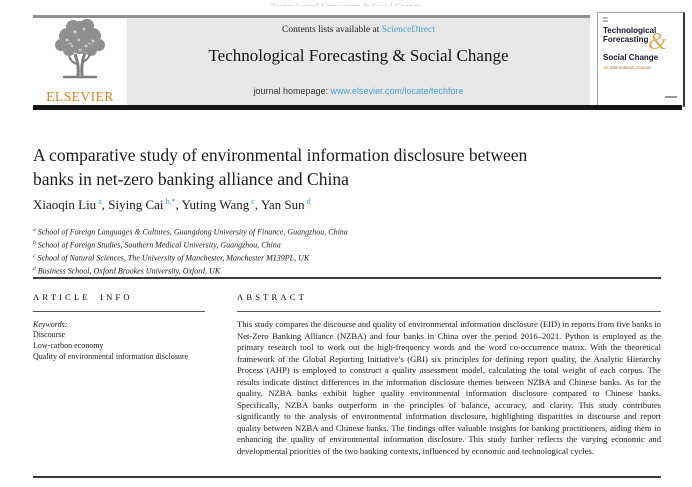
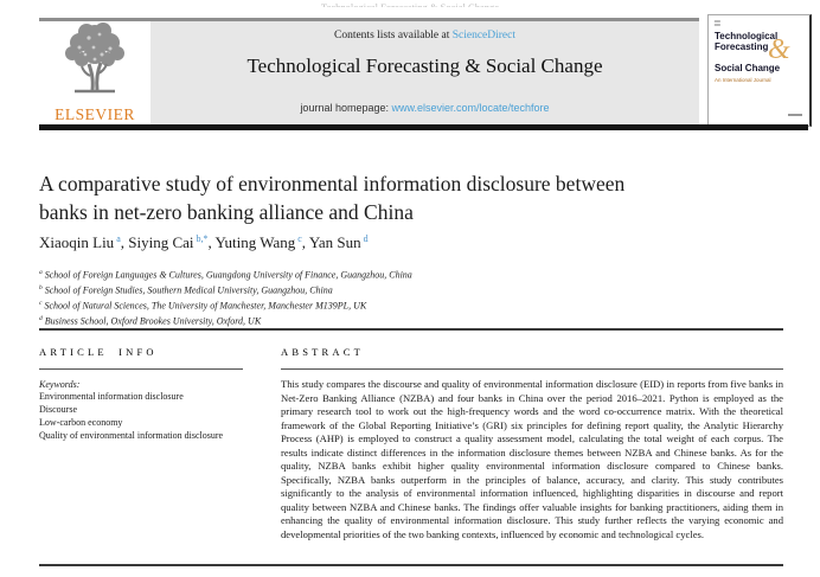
  ELSEVIER
  Contents lists available at ScienceDirect
  Technological Forecasting & Social Change
  journal homepage: www.elsevier.com/locate/techfore
  ≣
  &
  Technological
  Forecasting
  Social Change
  A comparative study of environmental information disclosure between
  banks in net-zero banking alliance and China
  Xiaoqin Liu a, Siying Cai b,*, Yuting Wang c, Yan Sun d
  School of Foreign Languages & Cultures, Guangdong University of Finance, Guangzhou, China
  School of Foreign Studies, Southern Medical University, Guangzhou, China
  School of Natural Sciences, The University of Manchester, Manchester M139PL, UK
  Business School, Oxford Brookes University, Oxford, UK
  ARTICLE INFO
  Keywords:
+ Environmental information disclosure
  Discourse
  Low-carbon economy
  Quality of environmental information disclosure
  ABSTRACT
- This study compares the discourse and quality of environmental information disclosure (EID) in reports from five banks in Net-Zero Banking Alliance (NZBA) and four banks in China over the period 2016–2021. Python is employed as the primary research tool to work out the high-frequency words and the word co-occurrence matrix. With the theoretical framework of the Global Reporting Initiative’s (GRI) six principles for defining report quality, the Analytic Hierarchy Process (AHP) is employed to construct a quality assessment model, calculating the total weight of each corpus. The results indicate distinct differences in the information disclosure themes between NZBA and Chinese banks. As for the quality, NZBA banks exhibit higher quality environmental information disclosure compared to Chinese banks. Specifically, NZBA banks outperform in the principles of balance, accuracy, and clarity. This study contributes significantly to the analysis of environmental information disclosure, highlighting disparities in discourse and report quality between NZBA and Chinese banks. The findings offer valuable insights for banking practitioners, aiding them in enhancing the quality of environmental information disclosure. This study further reflects the varying economic and developmental priorities of the two banking contexts, influenced by economic and technological cycles.
+ This study compares the discourse and quality of environmental information disclosure (EID) in reports from five banks in Net-Zero Banking Alliance (NZBA) and four banks in China over the period 2016–2021. Python is employed as the primary research tool to work out the high-frequency words and the word co-occurrence matrix. With the theoretical framework of the Global Reporting Initiative’s (GRI) six principles for defining report quality, the Analytic Hierarchy Process (AHP) is employed to construct a quality assessment model, calculating the total weight of each corpus. The results indicate distinct differences in the information disclosure themes between NZBA and Chinese banks. As for the quality, NZBA banks exhibit higher quality environmental information disclosure compared to Chinese banks. Specifically, NZBA banks outperform in the principles of balance, accuracy, and clarity. This study contributes significantly to the analysis of environmental information influenced, highlighting disparities in discourse and report quality between NZBA and Chinese banks. The findings offer valuable insights for banking practitioners, aiding them in enhancing the quality of environmental information disclosure. This study further reflects the varying economic and developmental priorities of the two banking contexts, influenced by economic and technological cycles.
